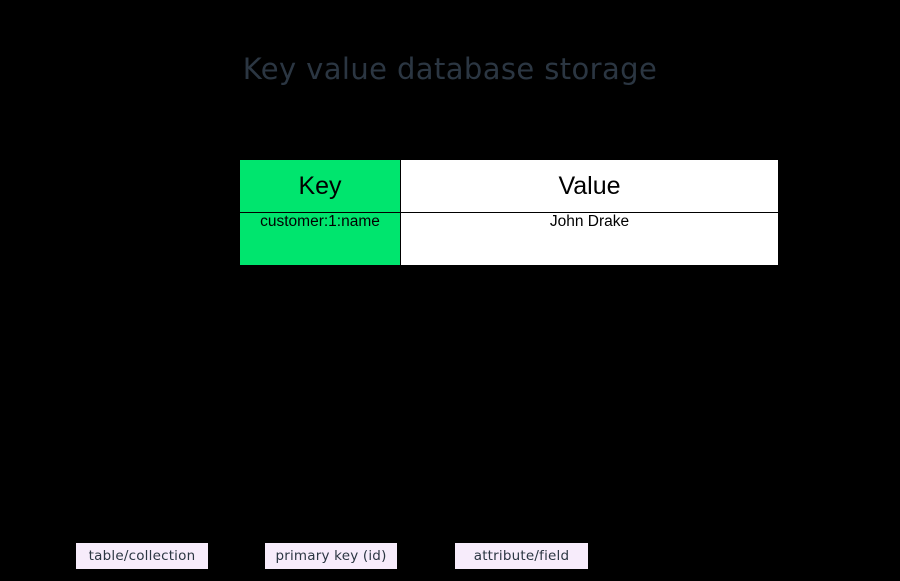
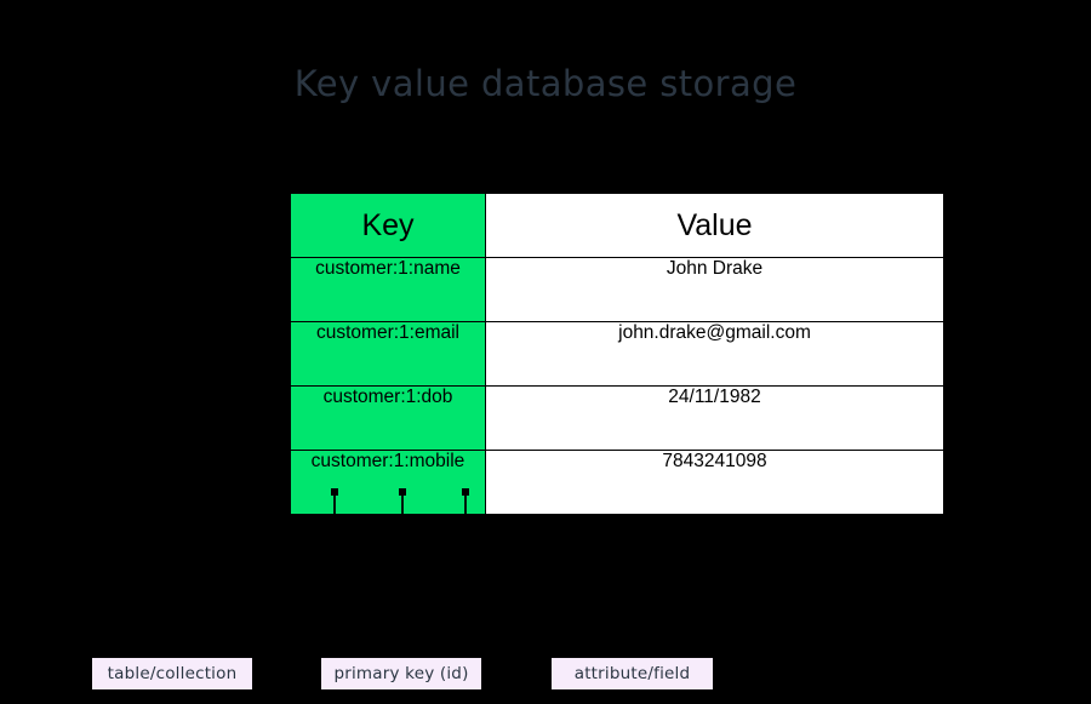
  Key value database storage
  Key	Value
  customer:1:name	John Drake
+ customer:1:email	john.drake@gmail.com
+ customer:1:dob	24/11/1982
+ customer:1:mobile	7843241098
  table/collection
  primary key (id)
  attribute/field
